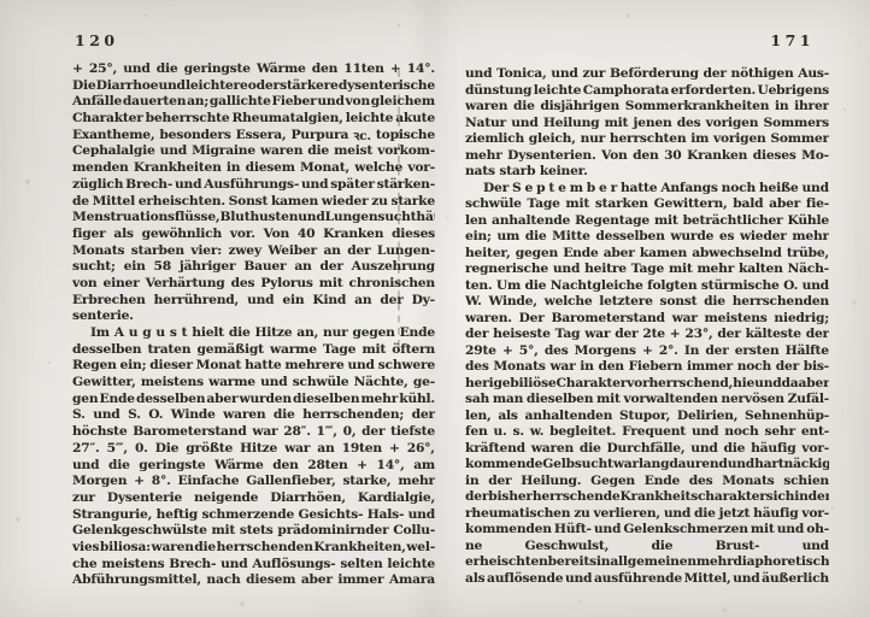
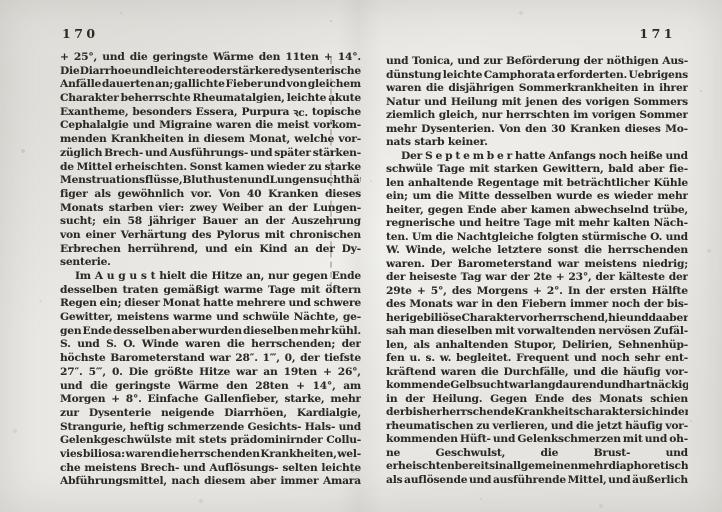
- 120
+ 170
  +
  25°,
  und
  die
  geringste
  Wärme
  den
  11ten
  +
  14°.
  Die
  Diarrhoe
  und
  leichtere
  oder
  stärkere
  dysenterische
  Anfälle
  dauerten
  an;
  gallichte
  Fieber
  und
  von
  gleichem
  Charakter
  beherrschte
  Rheumatalgien,
  leichte
  akute
  Exantheme,
  besonders
  Essera,
  Purpura
  ꝛc.
  topische
  Cephalalgie
  und
  Migraine
  waren
  die
  meist
  vorkom-
  menden
  Krankheiten
  in
  diesem
  Monat,
  welche
  vor-
  züglich
  Brech-
  und
  Ausführungs-
  und
  später
  stärken-
  de
  Mittel
  erheischten.
  Sonst
  kamen
  wieder
  zu
  starke
  Menstruationsflüsse,
  Bluthusten
  und
  Lungensucht
  figer
  als
  gewöhnlich
  vor.
  Von
  40
  Kranken
  dieses
  Monats
  starben
  vier:
  zwey
  Weiber
  an
  der
  Lungen-
  sucht;
  ein
  58
  jähriger
  Bauer
  an
  der
  Auszehrung
  von
  einer
  Verhärtung
  des
  Pylorus
  mit
  chronischen
  Erbrechen
  herrührend,
  und
  ein
  Kind
  an
  der
  Dy-
  senterie.
  Im
  A
  u
  g
  u
  s
  t
  hielt
  die
  Hitze
  an,
  nur
  gegen
  Ende
  desselben
  traten
  gemäßigt
  warme
  Tage
  mit
  öftern
  Regen
  ein;
  dieser
  Monat
  hatte
  mehrere
  und
  schwere
  Gewitter,
  meistens
  warme
  und
  schwüle
  Nächte,
  ge-
  gen
  Ende
  desselben
  aber
  wurden
  dieselben
  mehr
  kühl.
  S.
  und
  S.
  O.
  Winde
  waren
  die
  herrschenden;
  der
  höchste
  Barometerstand
  war
  28″.
  1‴,
  0,
  der
  tiefste
  27″.
  5‴,
  0.
  Die
  größte
  Hitze
  war
  an
  19ten
  +
  26°,
  und
  die
  geringste
  Wärme
  den
  28ten
  +
  14°,
  am
  Morgen
  +
  8°.
  Einfache
  Gallenfieber,
  starke,
  mehr
  zur
  Dysenterie
  neigende
  Diarrhöen,
  Kardialgie,
  Strangurie,
  heftig
  schmerzende
  Gesichts-
  Hals-
  und
  Gelenkgeschwülste
  mit
  stets
  prädominirnder
  Collu-
  vies
  biliosa:
  waren
  die
  herrschenden
  Krankheiten,
  wel-
  che
  meistens
  Brech-
  und
  Auflösungs-
  selten
  leichte
  Abführungsmittel,
  nach
  diesem
  aber
  immer
  Amara
  171
  und
  Tonica,
  und
  zur
  Beförderung
  der
  nöthigen
  Aus-
  dünstung
  leichte
  Camphorata
  erforderten.
  Uebrigens
  waren
  die
  disjährigen
  Sommerkrankheiten
  in
  ihrer
  Natur
  und
  Heilung
  mit
  jenen
  des
  vorigen
  Sommers
  ziemlich
  gleich,
  nur
  herrschten
  im
  vorigen
  Sommer
  mehr
  Dysenterien.
  Von
  den
  30
  Kranken
  dieses
  Mo-
  nats starb keiner.
  Der
  S
  e
  p
  t
  e
  m
  b
  e
  r
  hatte
  Anfangs
  noch
  heiße
  und
  schwüle
  Tage
  mit
  starken
  Gewittern,
  bald
  aber
  fie-
  len
  anhaltende
  Regentage
  mit
  beträchtlicher
  Kühle
  ein;
  um
  die
  Mitte
  desselben
  wurde
  es
  wieder
  mehr
  heiter,
  gegen
  Ende
  aber
  kamen
  abwechselnd
  trübe,
  regnerische
  und
  heitre
  Tage
  mit
  mehr
  kalten
  Näch-
  ten.
  Um
  die
  Nachtgleiche
  folgten
  stürmische
  O.
  und
  W.
  Winde,
  welche
  letztere
  sonst
  die
  herrschenden
  waren.
  Der
  Barometerstand
  war
  meistens
  niedrig;
  der
  heiseste
  Tag
  war
  der
  2te
  +
  23°,
  der
  kälteste
  der
  29te
  +
  5°,
  des
  Morgens
  +
  2°.
  In
  der
  ersten
  Hälfte
  des
  Monats
  war
  in
  den
  Fiebern
  immer
  noch
  der
  bis-
  herige
  biliöse
  Charakter
  vorherrschend,
  hie
  und
  da
  aber
  sah
  man
  dieselben
  mit
  vorwaltenden
  nervösen
  Zufäl-
  len,
  als
  anhaltenden
  Stupor,
  Delirien,
  Sehnenhüp-
  fen
  u.
  s.
  w.
  begleitet.
  Frequent
  und
  noch
  sehr
  ent-
  kräftend
  waren
  die
  Durchfälle,
  und
  die
  häufig
  vor-
  kommende
  Gelbsucht
  war
  langdaurend
  und
  hartnäckig
  in
  der
  Heilung.
  Gegen
  Ende
  des
  Monats
  schien
  der
  bisher
  herrschende
  Krankheitscharakter
  sich
  in
  rheumatischen
  zu
  verlieren,
  und
  die
  jetzt
  häufig
  vor-
  kommenden
  Hüft-
  und
  Gelenkschmerzen
  mit
  und
  oh-
  ne
  Geschwulst,
  die
  Brust-
  und
  erheischten
  bereits
  in
  allgemeinen
  mehr
  diaphoretisch
  als
  auflösende
  und
  ausführende
  Mittel,
  und
  äußerlich
